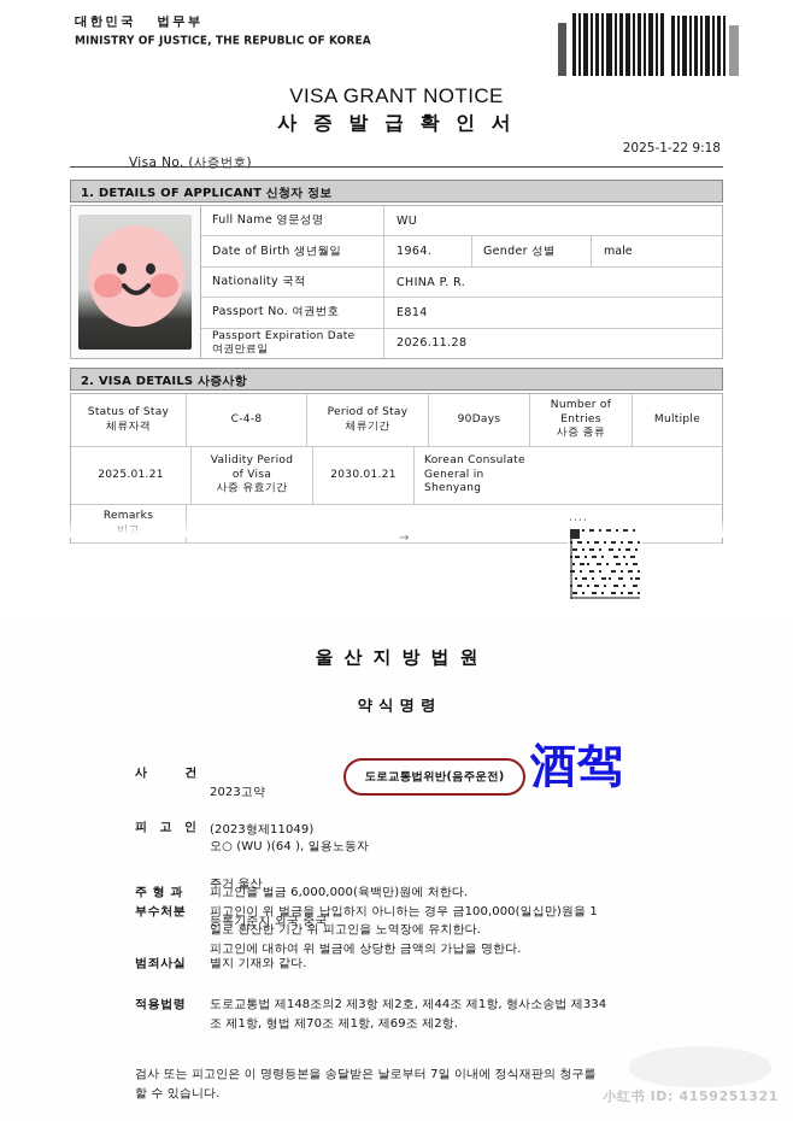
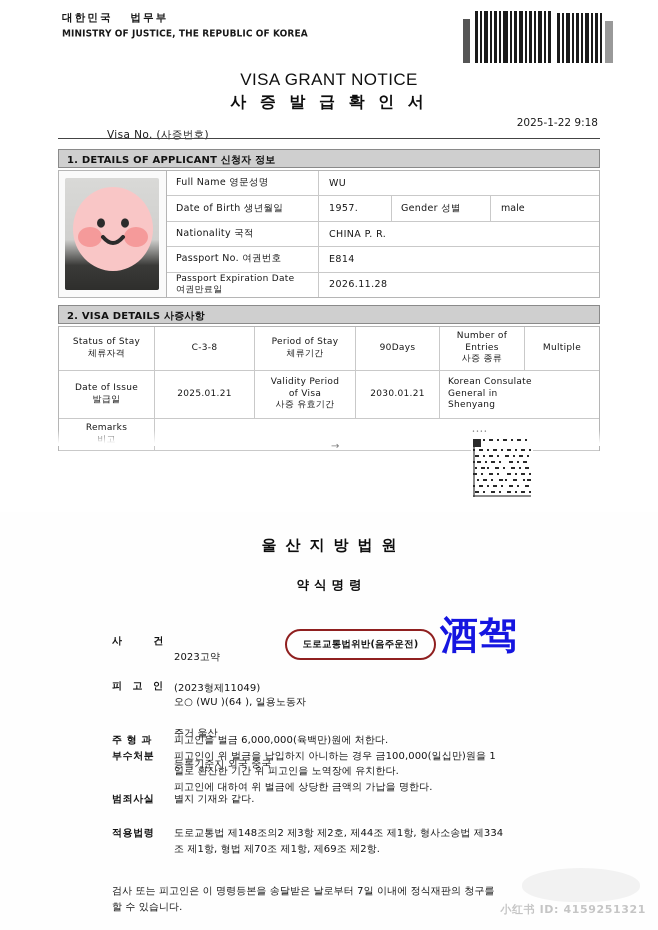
  대한민국 법무부
  MINISTRY OF JUSTICE, THE REPUBLIC OF KOREA
  VISA GRANT NOTICE
  사 증 발 급 확 인 서
  Visa No. (사증번호)
  2025-1-22 9:18
  1. DETAILS OF APPLICANT 신청자 정보
  Full Name 영문성명
  WU
  Date of Birth 생년월일
- 1964.
+ 1957.
  Gender 성별
  male
  Nationality 국적
  CHINA P. R.
  Passport No. 여권번호
  E814
  Passport Expiration Date
  여권만료일
  2026.11.28
  2. VISA DETAILS 사증사항
  Status of Stay
  체류자격
- C-4-8
+ C-3-8
  Period of Stay
  체류기간
  90Days
  Number of
  Entries
  사증 종류
  Multiple
+ Date of Issue
+ 발급일
  2025.01.21
  Validity Period
  of Visa
  사증 유효기간
  2030.01.21
  Korean Consulate
  General in
  Shenyang
  Remarks
  →
  울산지방법원
  약식명령
  사 건
  2023고약
  (2023형제11049)
  도로교통법위반(음주운전)
  酒驾
  피 고 인
  오○ (WU )(64 ), 일용노동자
  주거 울산
  등록기준지 외국 중국
  주 형 과
  부수처분
  피고인을 벌금 6,000,000(육백만)원에 처한다.
  피고인이 위 벌금을 납입하지 아니하는 경우 금100,000(일십만)원을 1
  일로 환산한 기간 위 피고인을 노역장에 유치한다.
  피고인에 대하여 위 벌금에 상당한 금액의 가납을 명한다.
  범죄사실
  별지 기재와 같다.
  적용법령
  도로교통법 제148조의2 제3항 제2호, 제44조 제1항, 형사소송법 제334
  조 제1항, 형법 제70조 제1항, 제69조 제2항.
  검사 또는 피고인은 이 명령등본을 송달받은 날로부터 7일 이내에 정식재판의 청구를
  할 수 있습니다.
  小红书 ID: 4159251321
